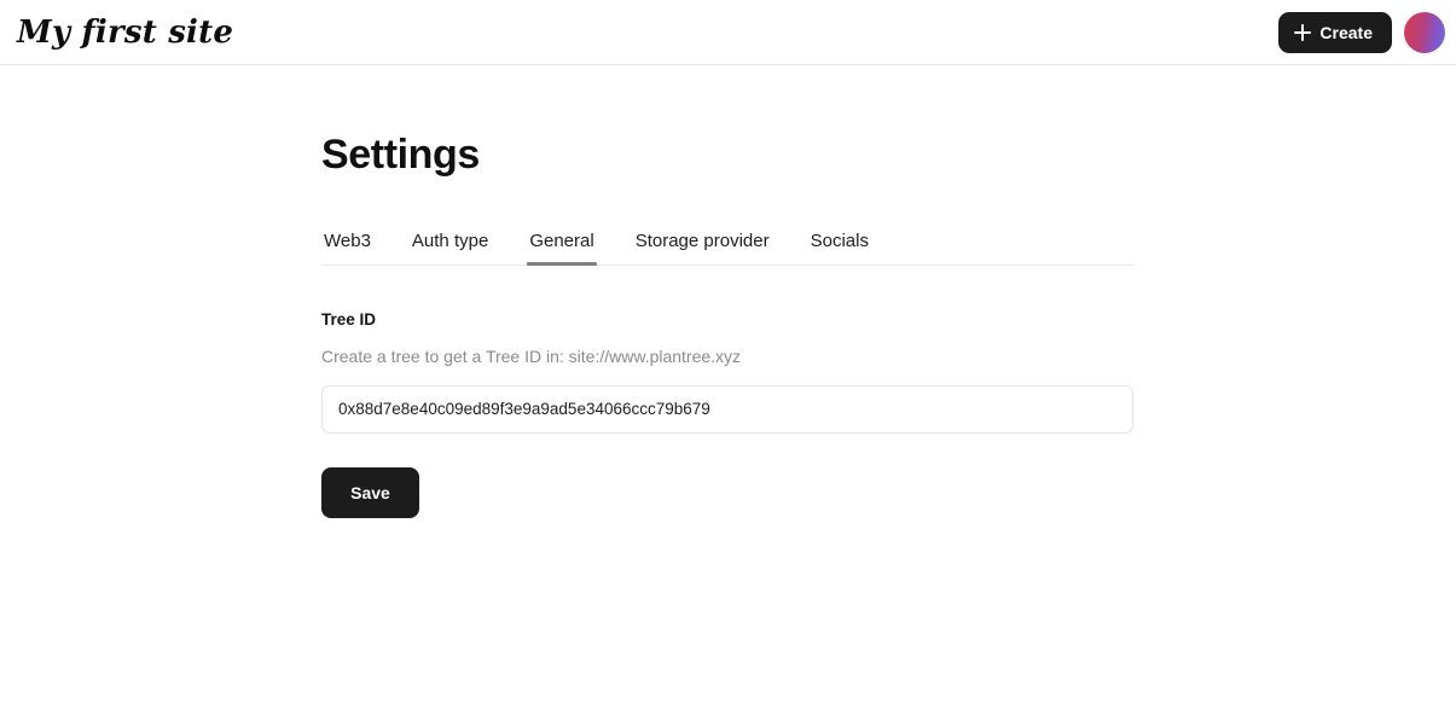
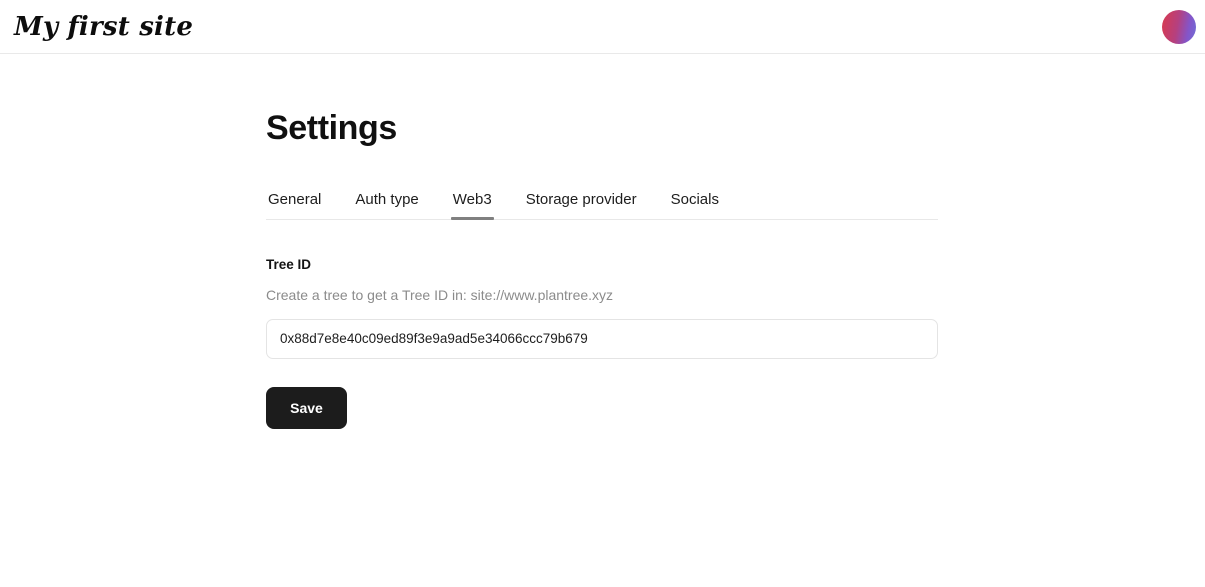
  My first site
- Create
  Settings
- Web3
+ General
  Auth type
- General
+ Web3
  Storage provider
  Socials
  Tree ID
  Create a tree to get a Tree ID in: site://www.plantree.xyz
  0x88d7e8e40c09ed89f3e9a9ad5e34066ccc79b679
  Save
